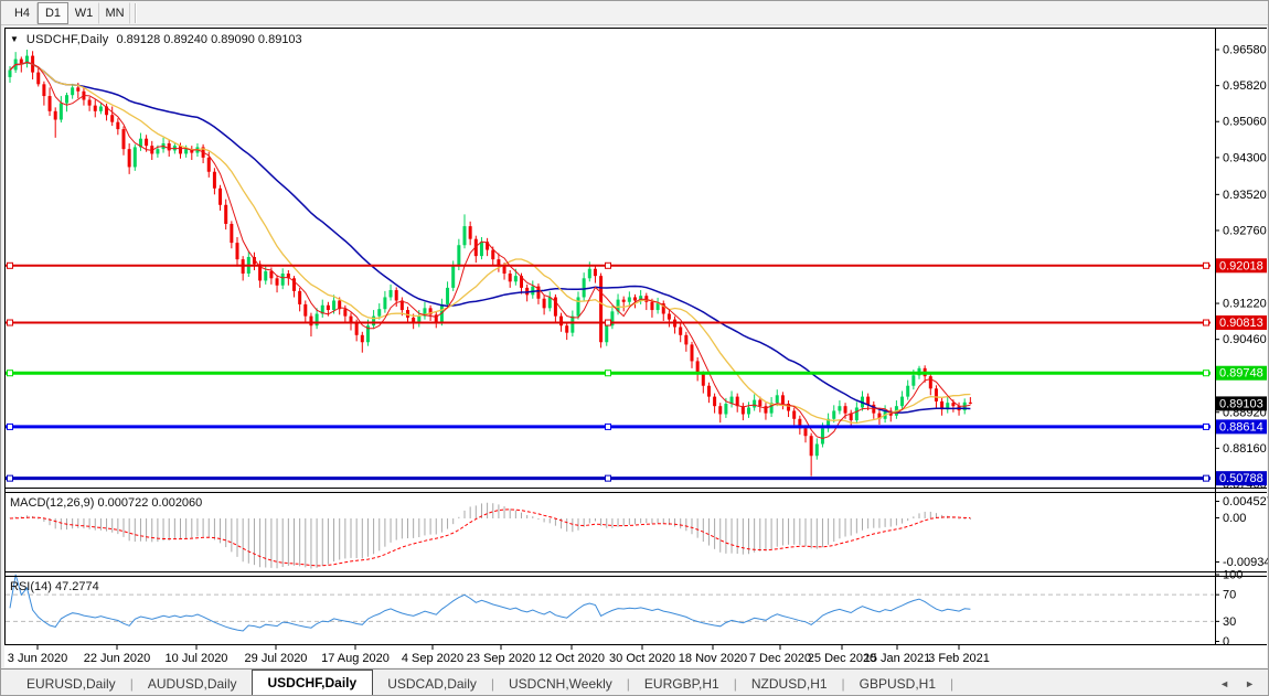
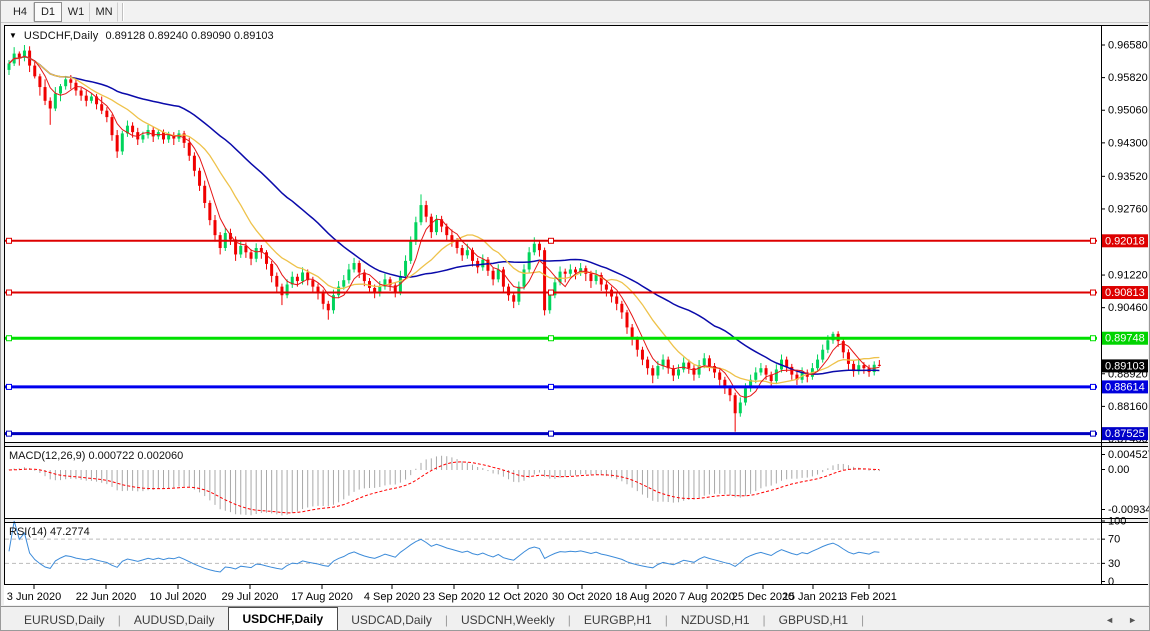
  H4
  D1
  W1
  MN
  0.96580
  0.95820
  0.95060
  0.94300
  0.93520
  0.92760
  0.91220
  0.90460
  0.88920
  0.88160
  0.92018
  0.90813
  0.89748
  0.89103
  0.88614
- 0.50788
+ 0.87525
  0.00452
  0.00
  -0.00934
  100
  70
  30
  0
  3 Jun 2020
  22 Jun 2020
  10 Jul 2020
  29 Jul 2020
  17 Aug 2020
  4 Sep 2020
  23 Sep 2020
  12 Oct 2020
  30 Oct 2020
- 18 Nov 2020
+ 18 Aug 2020
- 7 Dec 2020
+ 7 Aug 2020
  25 Dec 2020
  15 Jan 2021
  3 Feb 2021
  ▼
  USDCHF,Daily
  0.89128 0.89240 0.89090 0.89103
  MACD(12,26,9) 0.000722 0.002060
  RSI(14) 47.2774
  EURUSD,Daily
  |
  AUDUSD,Daily
  USDCHF,Daily
  USDCAD,Daily
  |
  USDCNH,Weekly
  |
  EURGBP,H1
  |
  NZDUSD,H1
  |
  GBPUSD,H1
  |
  ◄
  ►
